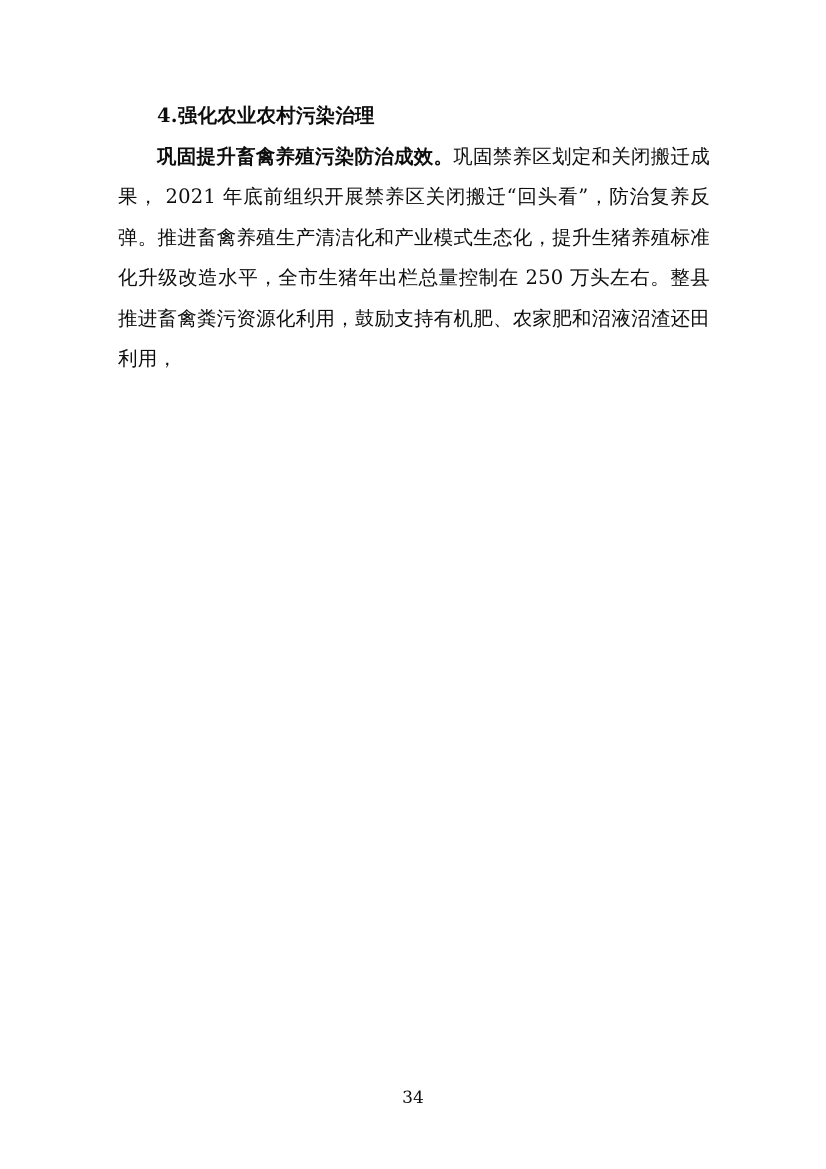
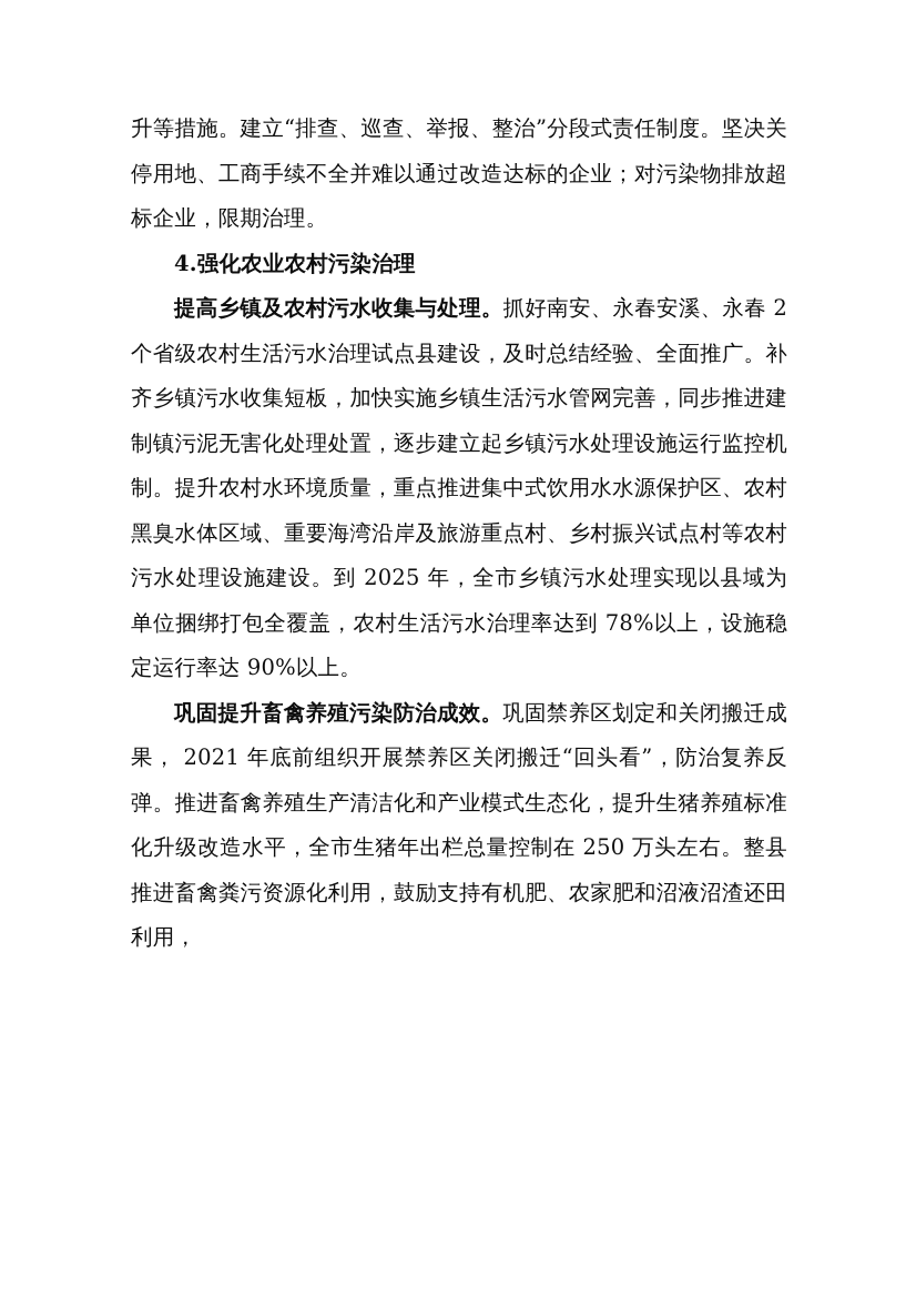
+ 升等措施。建立“排查、巡查、举报、整治”分段式责任制度。坚决关停用地、工商手续不全并难以通过改造达标的企业；对污染物排放超标企业，限期治理。
  4.强化农业农村污染治理
+ 提高乡镇及农村污水收集与处理。抓好南安、永春安溪、永春 2 个省级农村生活污水治理试点县建设，及时总结经验、全面推广。补齐乡镇污水收集短板，加快实施乡镇生活污水管网完善，同步推进建制镇污泥无害化处理处置，逐步建立起乡镇污水处理设施运行监控机制。提升农村水环境质量，重点推进集中式饮用水水源保护区、农村黑臭水体区域、重要海湾沿岸及旅游重点村、乡村振兴试点村等农村污水处理设施建设。到 2025 年，全市乡镇污水处理实现以县域为单位捆绑打包全覆盖，农村生活污水治理率达到 78%以上，设施稳定运行率达 90%以上。
  巩固提升畜禽养殖污染防治成效。巩固禁养区划定和关闭搬迁成果， 2021 年底前组织开展禁养区关闭搬迁“回头看”，防治复养反弹。推进畜禽养殖生产清洁化和产业模式生态化，提升生猪养殖标准化升级改造水平，全市生猪年出栏总量控制在 250 万头左右。整县推进畜禽粪污资源化利用，鼓励支持有机肥、农家肥和沼液沼渣还田利用，
- 34
